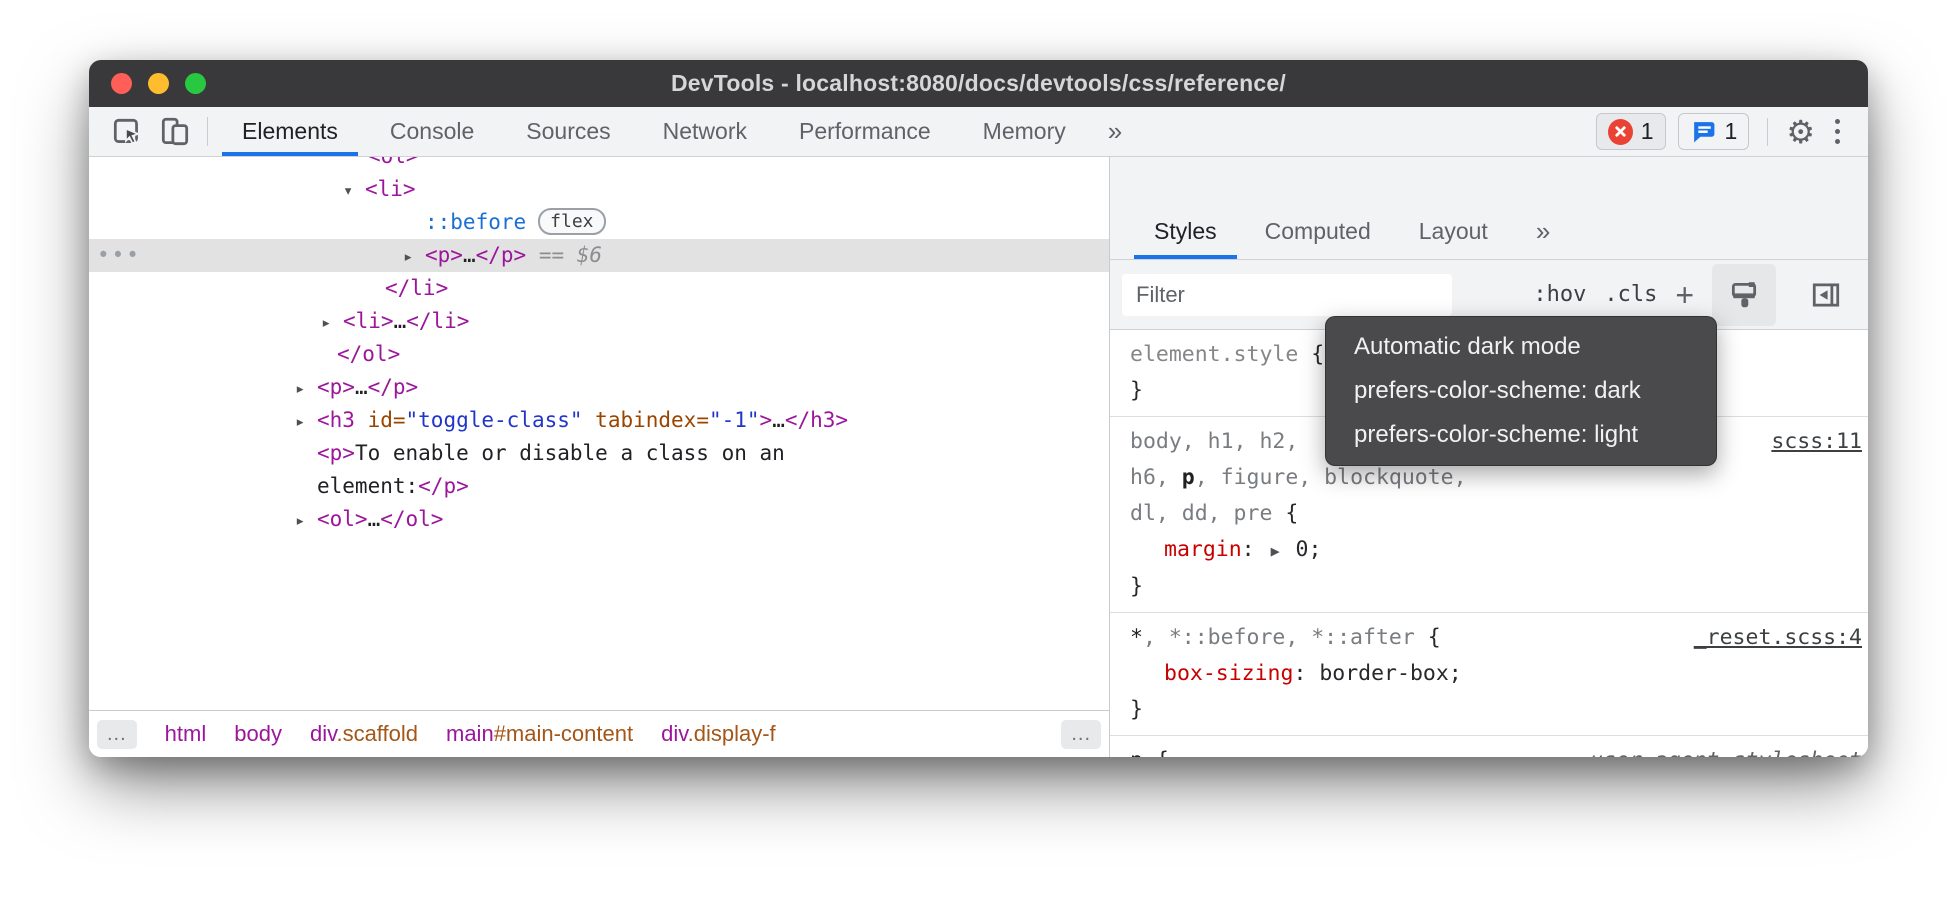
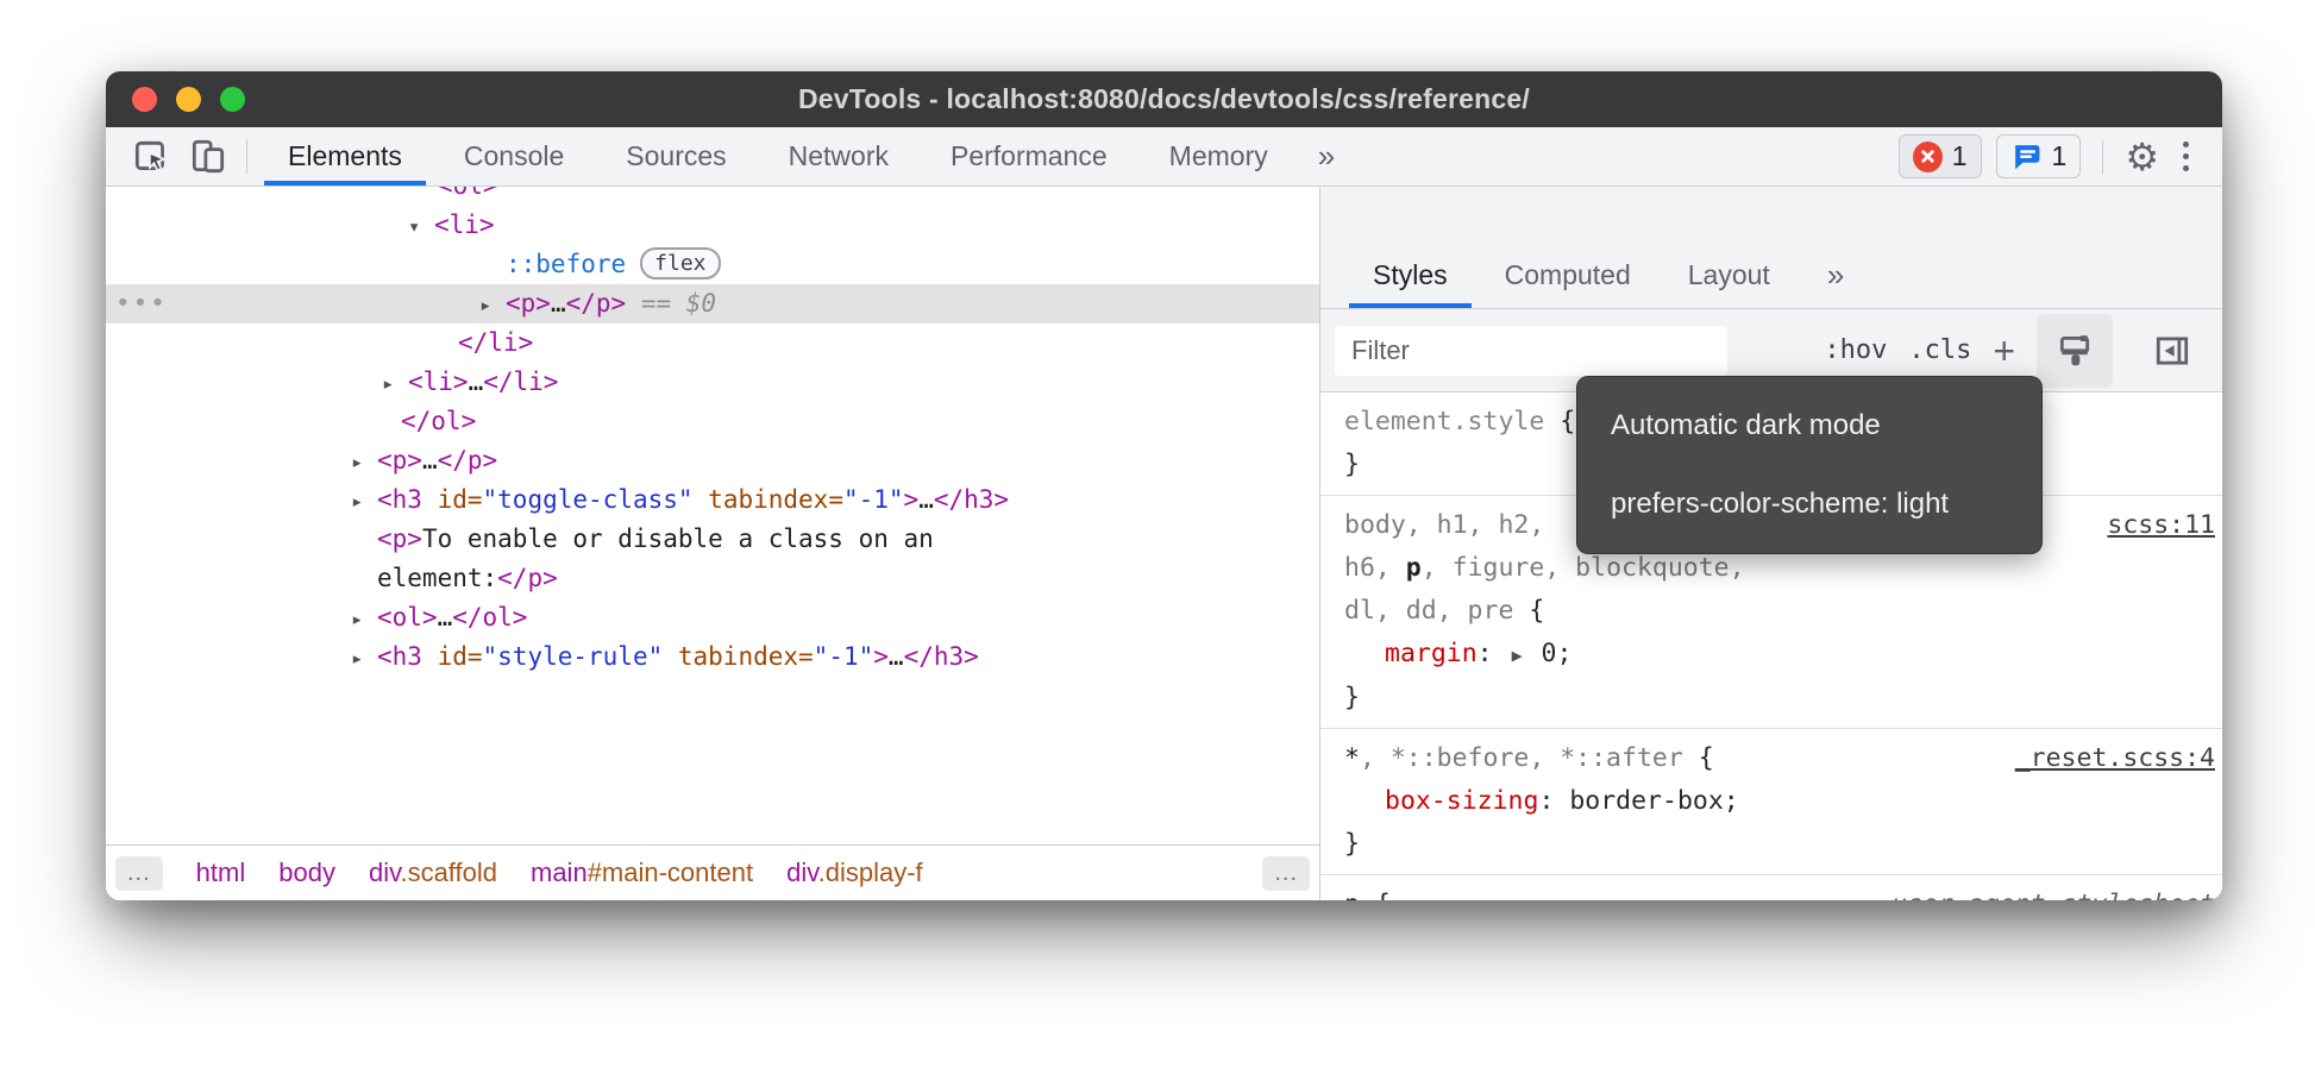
  DevTools - localhost:8080/docs/devtools/css/reference/
  Elements
  Console
  Sources
  Network
  Performance
  Memory
  »
  1
  1
  ⚙
  ▾ <li>
  ::before flex
  •••
- ▸ <p>…</p> == $6
+ ▸ <p>…</p> == $0
  </li>
  ▸ <li>…</li>
  </ol>
  ▸ <p>…</p>
  ▸ <h3 id="toggle-class" tabindex="-1">…</h3>
  <p>To enable or disable a class on an
  element:</p>
  ▸ <ol>…</ol>
+ ▸ <h3 id="style-rule" tabindex="-1">…</h3>
  ...
  html
  body
  div.scaffold
  main#main-content
  div.display-f
  ...
  Styles
  Computed
  Layout
  »
  Filter
  :hov
  .cls
  +
  element.style {
  }
  scss:11
  body, h1, h2,
  h6, p, figure, blockquote,
  dl, dd, pre {
  margin: ▶ 0;
  }
  _reset.scss:4
  *, *::before, *::after {
  box-sizing: border-box;
  }
  Automatic dark mode
- prefers-color-scheme: dark
  prefers-color-scheme: light
